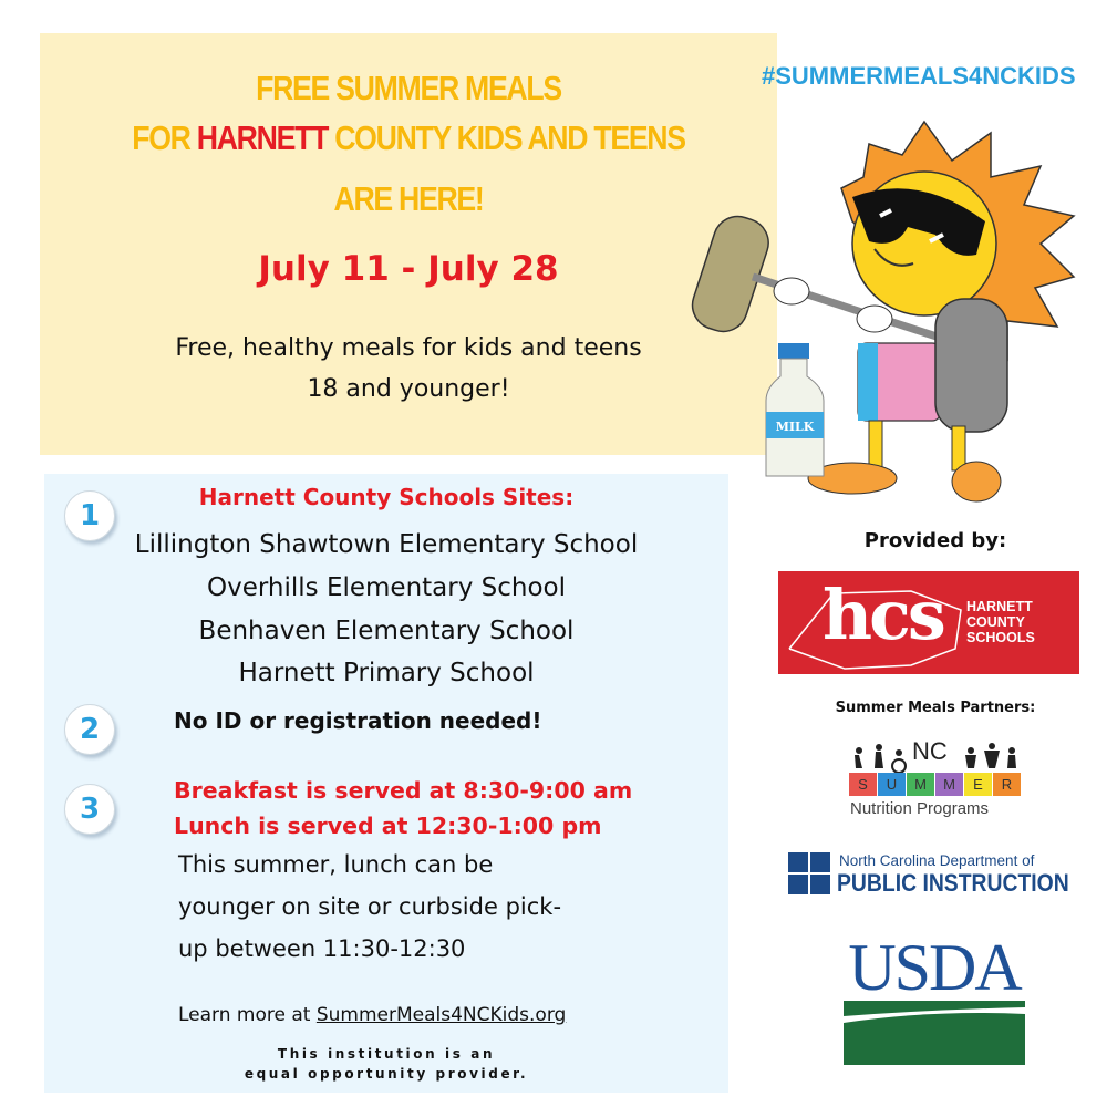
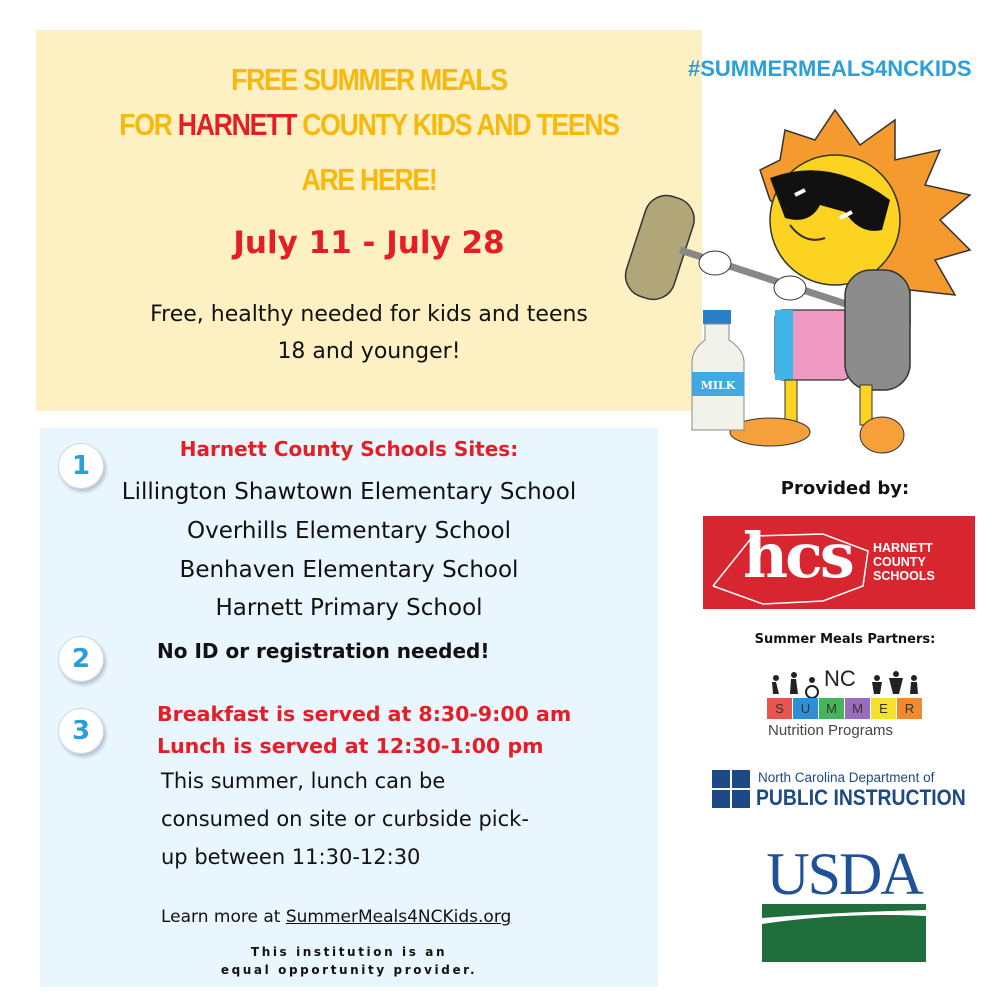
  FREE SUMMER MEALS
  FOR HARNETT COUNTY KIDS AND TEENS
  ARE HERE!
  July 11 - July 28
- Free, healthy meals for kids and teens
+ Free, healthy needed for kids and teens
  18 and younger!
  #SUMMERMEALS4NCKIDS
  MILK
  1
  Harnett County Schools Sites:
  Lillington Shawtown Elementary School
  Overhills Elementary School
  Benhaven Elementary School
  Harnett Primary School
  2
  No ID or registration needed!
  3
  Breakfast is served at 8:30-9:00 am
  Lunch is served at 12:30-1:00 pm
  This summer, lunch can be
- younger on site or curbside pick-
+ consumed on site or curbside pick-
  up between 11:30-12:30
  Learn more at SummerMeals4NCKids.org
  This institution is an
  equal opportunity provider.
  Provided by:
  hcs
  HARNETT
  COUNTY
  SCHOOLS
  Summer Meals Partners:
  NC
  S
  U
  M
  M
  E
  R
  Nutrition Programs
  North Carolina Department of
  PUBLIC INSTRUCTION
  USDA
